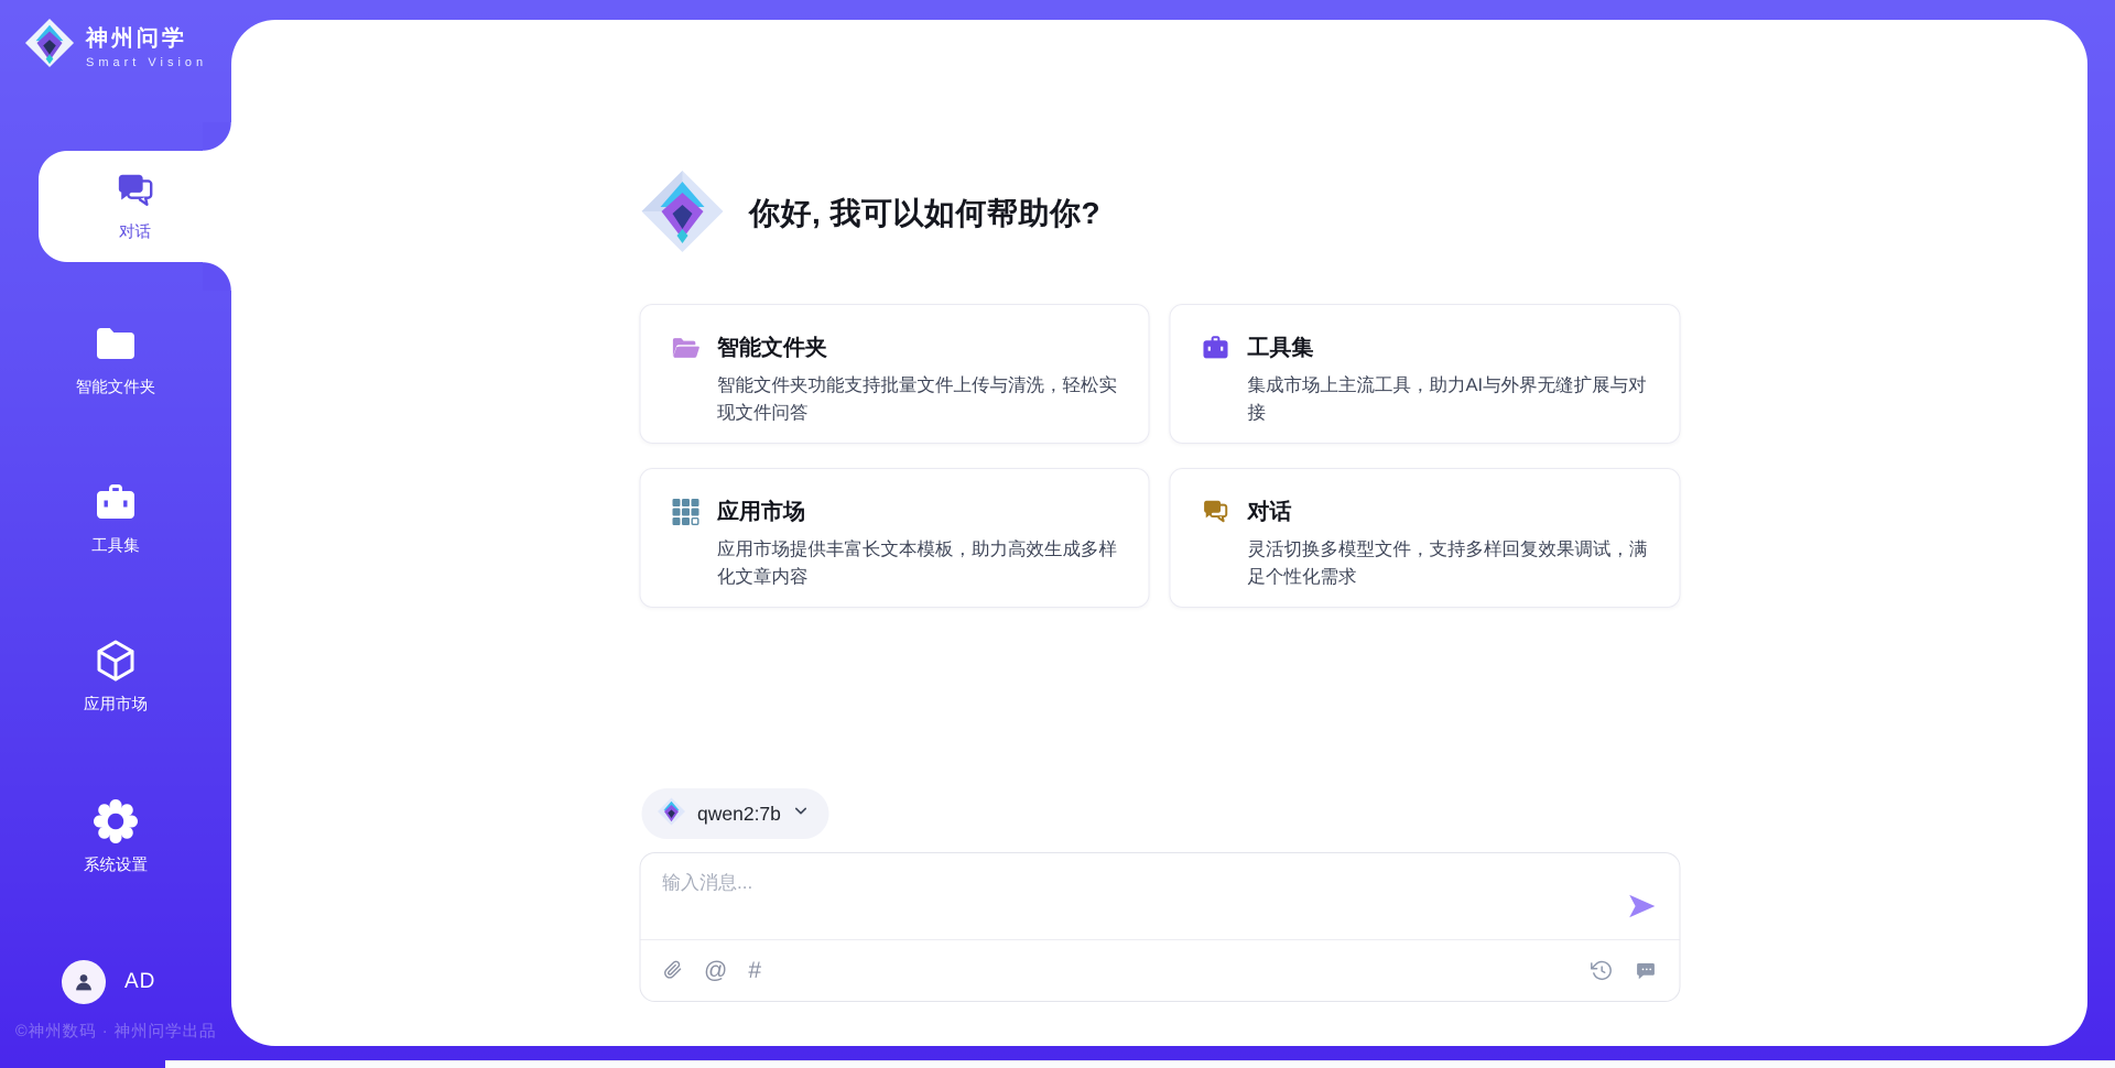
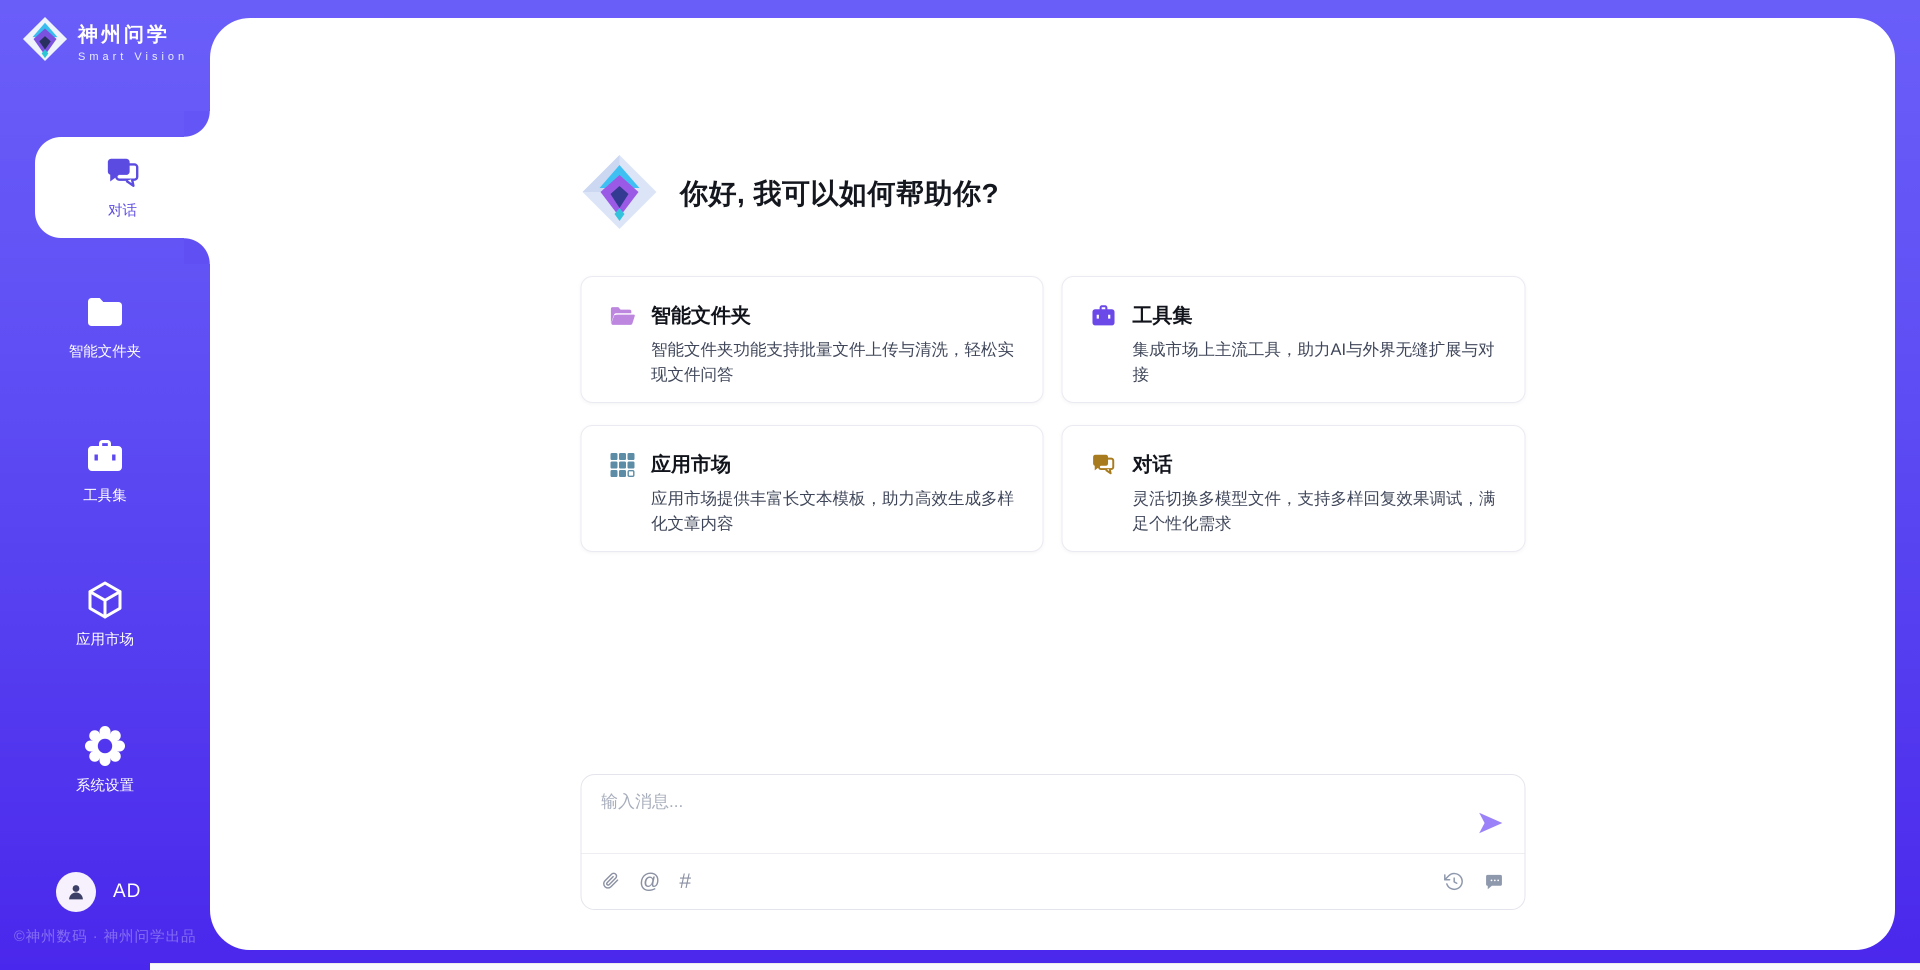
  神州问学
  Smart Vision
  对话
  智能文件夹
  工具集
  应用市场
  系统设置
  AD
  ©神州数码 · 神州问学出品
  你好, 我可以如何帮助你?
  智能文件夹
  智能文件夹功能支持批量文件上传与清洗，轻松实现文件问答
  工具集
  集成市场上主流工具，助力AI与外界无缝扩展与对接
  应用市场
  应用市场提供丰富长文本模板，助力高效生成多样化文章内容
  对话
  灵活切换多模型文件，支持多样回复效果调试，满足个性化需求
- qwen2:7b
  输入消息...
  @
  #
